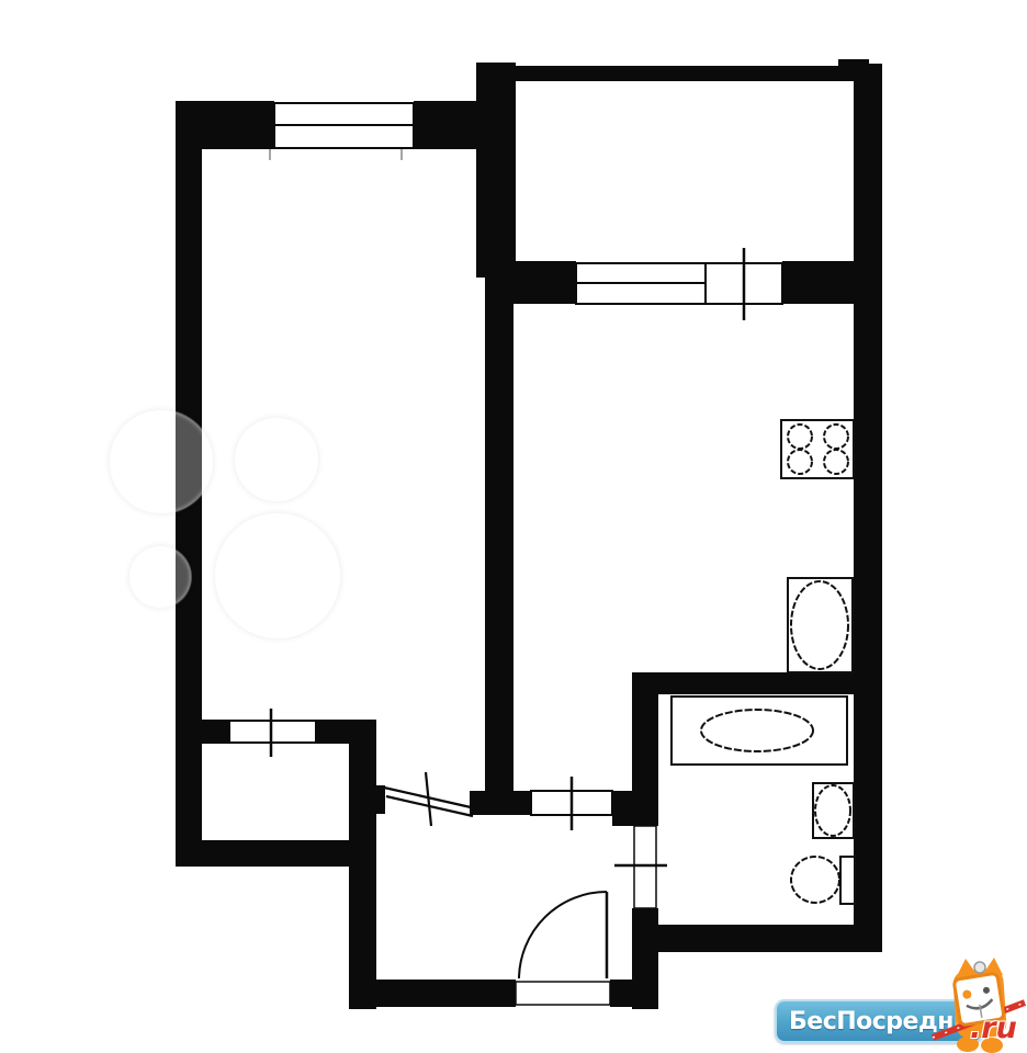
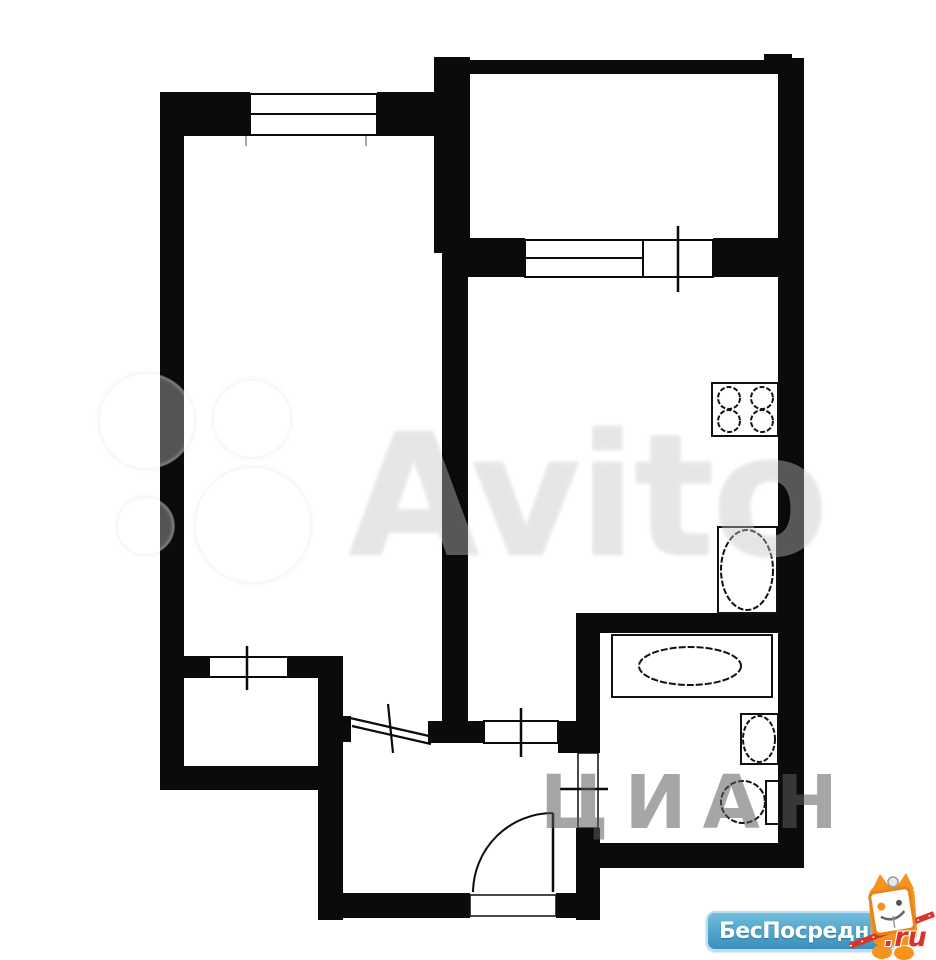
+ Avito
+ ЦИАН
  БесПосредн
  .ru
